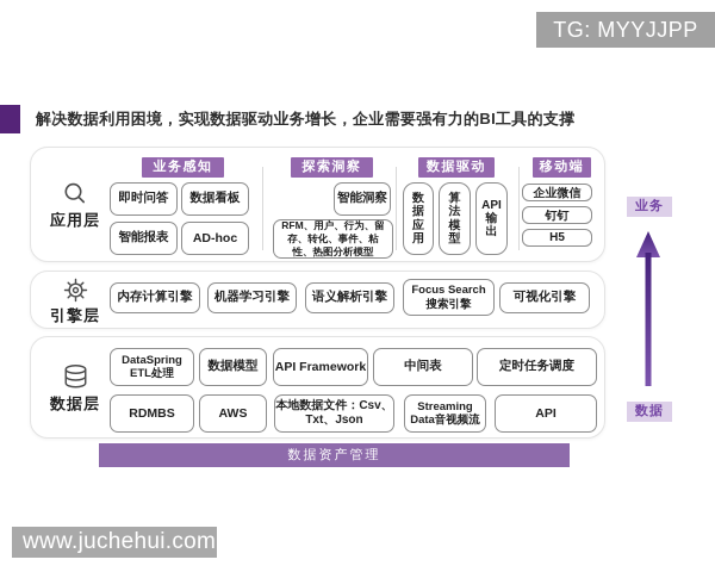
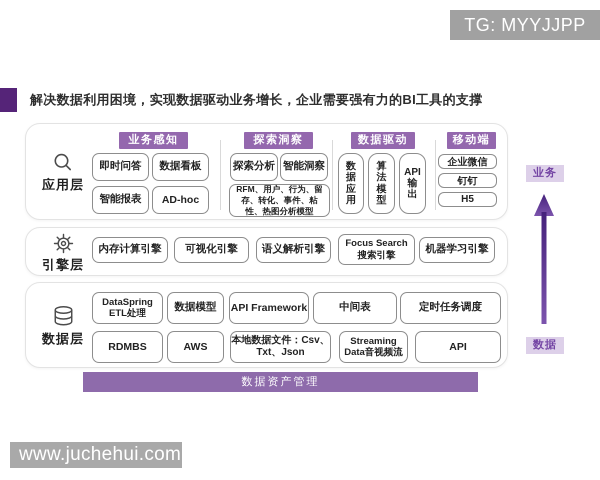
  TG: MYYJJPP
  解决数据利用困境，实现数据驱动业务增长，企业需要强有力的BI工具的支撑
  应用层
  业务感知
  即时问答
  数据看板
  智能报表
  AD-hoc
  探索洞察
+ 探索分析
  智能洞察
  RFM、用户、行为、留存、转化、事件、粘性、热图分析模型
  数据驱动
  数
  据
  应
  用
  算
  法
  模
  型
  API
  输
  出
  移动端
  企业微信
  钉钉
  H5
  引擎层
  内存计算引擎
- 机器学习引擎
+ 可视化引擎
  语义解析引擎
  Focus Search
  搜索引擎
- 可视化引擎
+ 机器学习引擎
  数据层
  DataSpring
  ETL处理
  数据模型
  API Framework
  中间表
  定时任务调度
  RDMBS
  AWS
  本地数据文件：Csv、
  Txt、Json
  Streaming
  Data音视频流
  API
  数据资产管理
  业务
  数据
  www.juchehui.com
